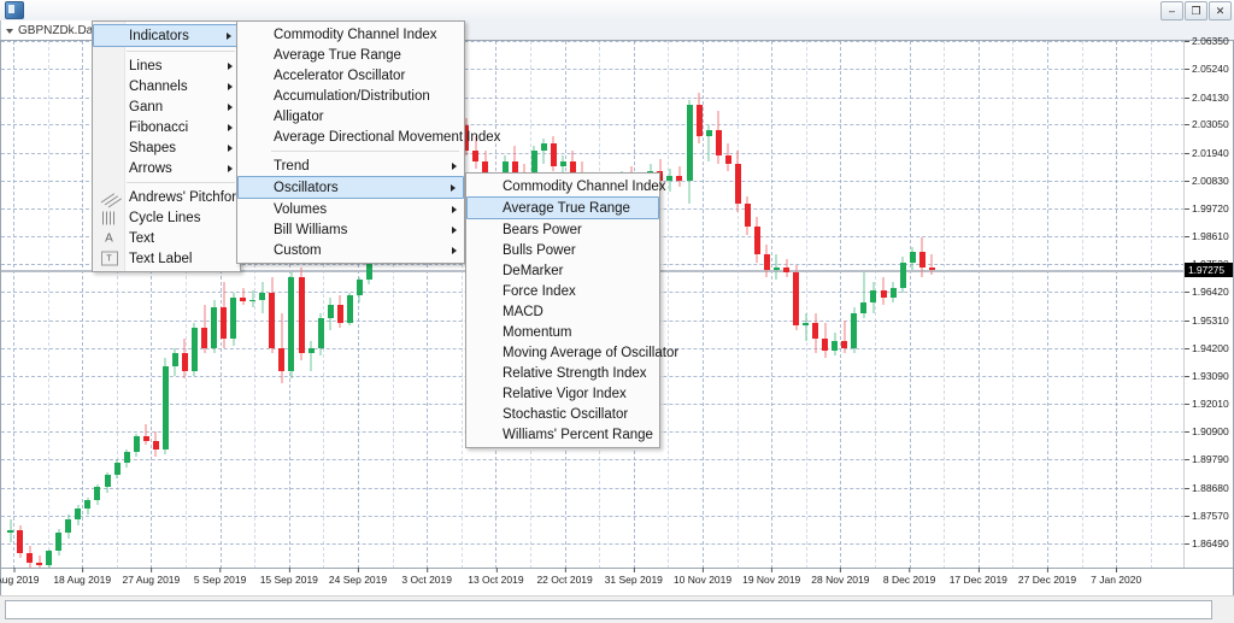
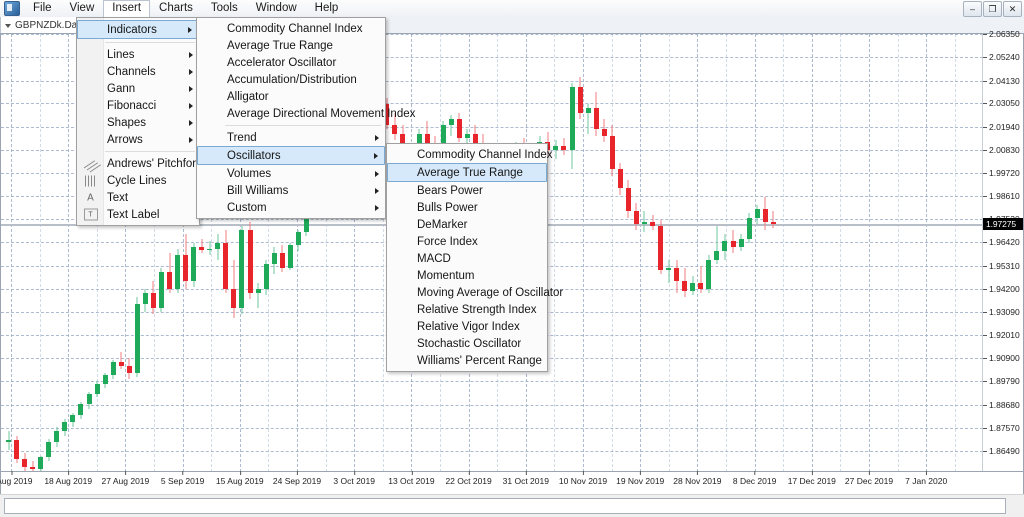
+ File
+ View
+ Insert
+ Charts
+ Tools
+ Window
+ Help
  –
  ❐
  ✕
  2.06350
  2.05240
  2.04130
  2.03050
  2.01940
  2.00830
  1.99720
  1.98610
  1.96420
  1.95310
  1.94200
  1.93090
  1.92010
  1.90900
  1.89790
  1.88680
  1.87570
  1.86490
  1.97275
  ug 2019
  18 Aug 2019
  27 Aug 2019
  5 Sep 2019
- 15 Sep 2019
+ 15 Aug 2019
  24 Sep 2019
  3 Oct 2019
  13 Oct 2019
  22 Oct 2019
- 31 Sep 2019
+ 31 Oct 2019
  10 Nov 2019
  19 Nov 2019
  28 Nov 2019
  8 Dec 2019
  17 Dec 2019
  27 Dec 2019
  7 Jan 2020
  Indicators
  Lines
  Channels
  Gann
  Fibonacci
  Shapes
  Arrows
  Andrews' Pitchfor
  Cycle Lines
  A
  Text
  Text Label
  Commodity Channel Index
  Average True Range
  Accelerator Oscillator
  Accumulation/Distribution
  Alligator
  Average Directional Movement Index
  Trend
  Oscillators
  Volumes
  Bill Williams
  Custom
  Commodity Channel Index
  Average True Range
  Bears Power
  Bulls Power
  DeMarker
  Force Index
  MACD
  Momentum
  Moving Average of Oscillator
  Relative Strength Index
  Relative Vigor Index
  Stochastic Oscillator
  Williams' Percent Range
